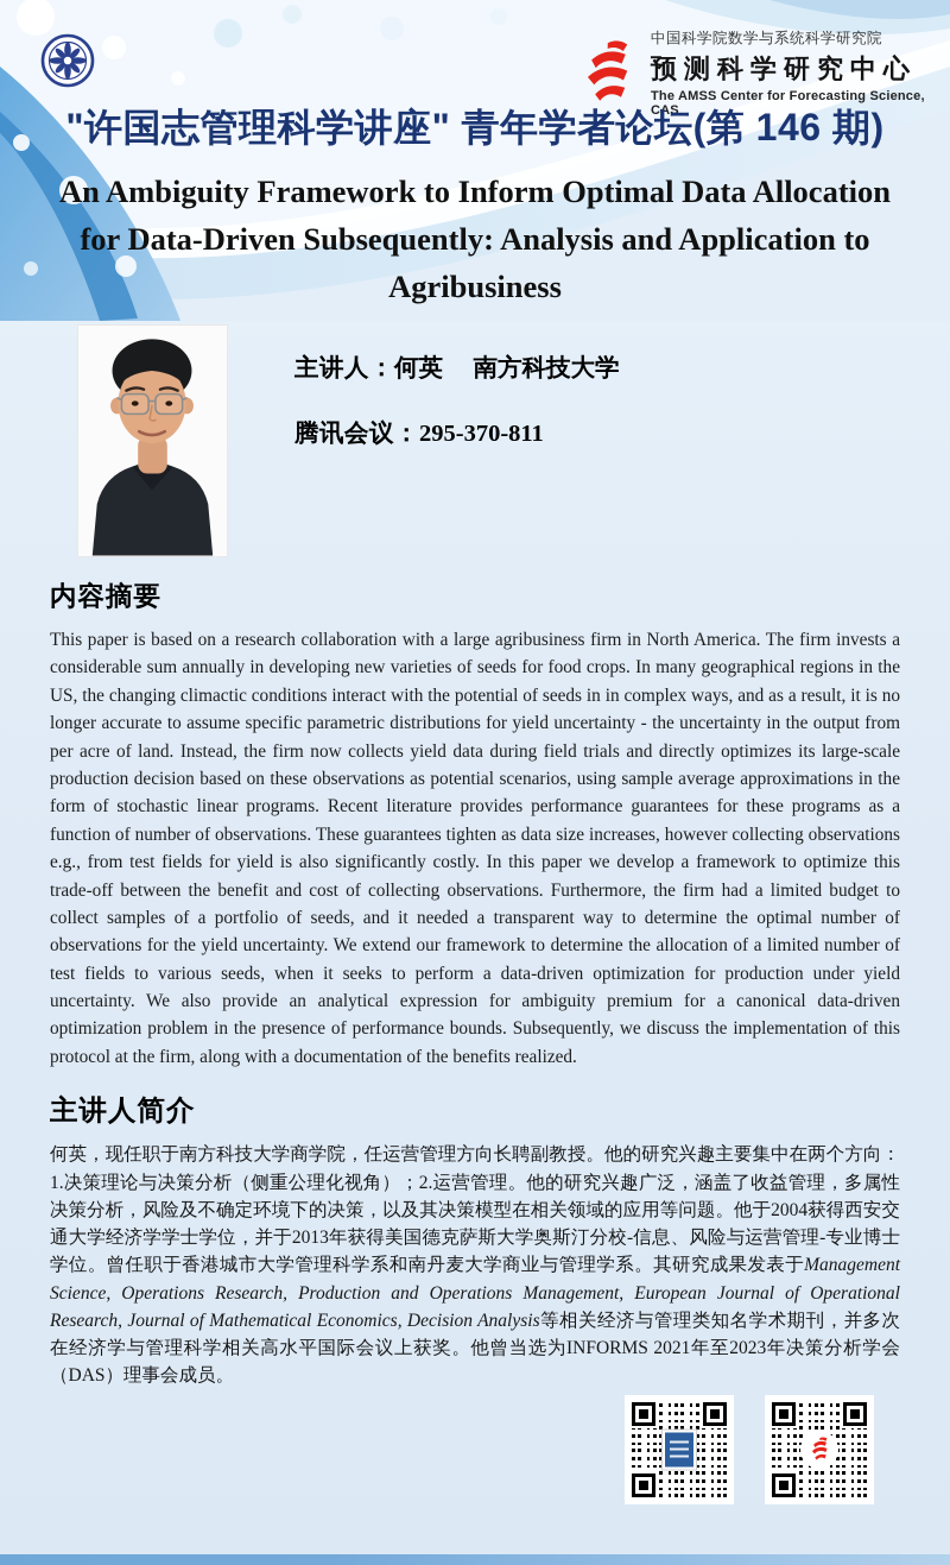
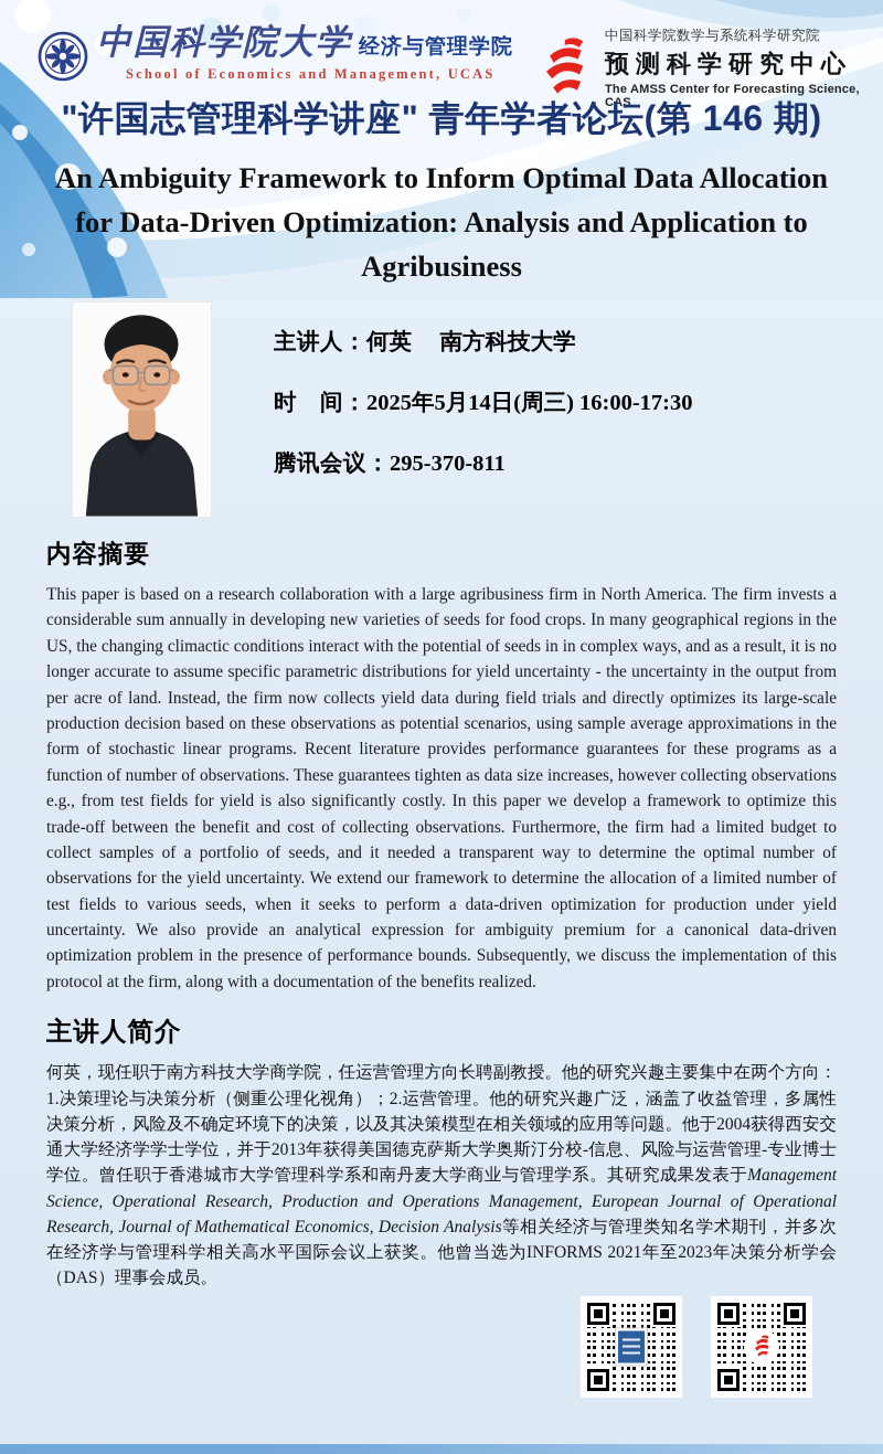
+ 中国科学院大学
+ 经济与管理学院
+ School of Economics and Management, UCAS
  中国科学院数学与系统科学研究院
  预测科学研究中心
  The AMSS Center for Forecasting Science, CAS
  "许国志管理科学讲座" 青年学者论坛(第 146 期)
- An Ambiguity Framework to Inform Optimal Data Allocation for Data-Driven Subsequently: Analysis and Application to Agribusiness
+ An Ambiguity Framework to Inform Optimal Data Allocation for Data-Driven Optimization: Analysis and Application to Agribusiness
  主讲人：何英 南方科技大学
+ 时 间：2025年5月14日(周三) 16:00-17:30
  腾讯会议：295-370-811
  内容摘要
  This paper is based on a research collaboration with a large agribusiness firm in North America. The firm invests a considerable sum annually in developing new varieties of seeds for food crops. In many geographical regions in the US, the changing climactic conditions interact with the potential of seeds in in complex ways, and as a result, it is no longer accurate to assume specific parametric distributions for yield uncertainty - the uncertainty in the output from per acre of land. Instead, the firm now collects yield data during field trials and directly optimizes its large-scale production decision based on these observations as potential scenarios, using sample average approximations in the form of stochastic linear programs. Recent literature provides performance guarantees for these programs as a function of number of observations. These guarantees tighten as data size increases, however collecting observations e.g., from test fields for yield is also significantly costly. In this paper we develop a framework to optimize this trade-off between the benefit and cost of collecting observations. Furthermore, the firm had a limited budget to collect samples of a portfolio of seeds, and it needed a transparent way to determine the optimal number of observations for the yield uncertainty. We extend our framework to determine the allocation of a limited number of test fields to various seeds, when it seeks to perform a data-driven optimization for production under yield uncertainty. We also provide an analytical expression for ambiguity premium for a canonical data-driven optimization problem in the presence of performance bounds. Subsequently, we discuss the implementation of this protocol at the firm, along with a documentation of the benefits realized.
  主讲人简介
- 何英，现任职于南方科技大学商学院，任运营管理方向长聘副教授。他的研究兴趣主要集中在两个方向：1.决策理论与决策分析（侧重公理化视角）；2.运营管理。他的研究兴趣广泛，涵盖了收益管理，多属性决策分析，风险及不确定环境下的决策，以及其决策模型在相关领域的应用等问题。他于2004获得西安交通大学经济学学士学位，并于2013年获得美国德克萨斯大学奥斯汀分校-信息、风险与运营管理-专业博士学位。曾任职于香港城市大学管理科学系和南丹麦大学商业与管理学系。其研究成果发表于Management Science, Operations Research, Production and Operations Management, European Journal of Operational Research, Journal of Mathematical Economics, Decision Analysis等相关经济与管理类知名学术期刊，并多次在经济学与管理科学相关高水平国际会议上获奖。他曾当选为INFORMS 2021年至2023年决策分析学会（DAS）理事会成员。
+ 何英，现任职于南方科技大学商学院，任运营管理方向长聘副教授。他的研究兴趣主要集中在两个方向：1.决策理论与决策分析（侧重公理化视角）；2.运营管理。他的研究兴趣广泛，涵盖了收益管理，多属性决策分析，风险及不确定环境下的决策，以及其决策模型在相关领域的应用等问题。他于2004获得西安交通大学经济学学士学位，并于2013年获得美国德克萨斯大学奥斯汀分校-信息、风险与运营管理-专业博士学位。曾任职于香港城市大学管理科学系和南丹麦大学商业与管理学系。其研究成果发表于Management Science, Operational Research, Production and Operations Management, European Journal of Operational Research, Journal of Mathematical Economics, Decision Analysis等相关经济与管理类知名学术期刊，并多次在经济学与管理科学相关高水平国际会议上获奖。他曾当选为INFORMS 2021年至2023年决策分析学会（DAS）理事会成员。
